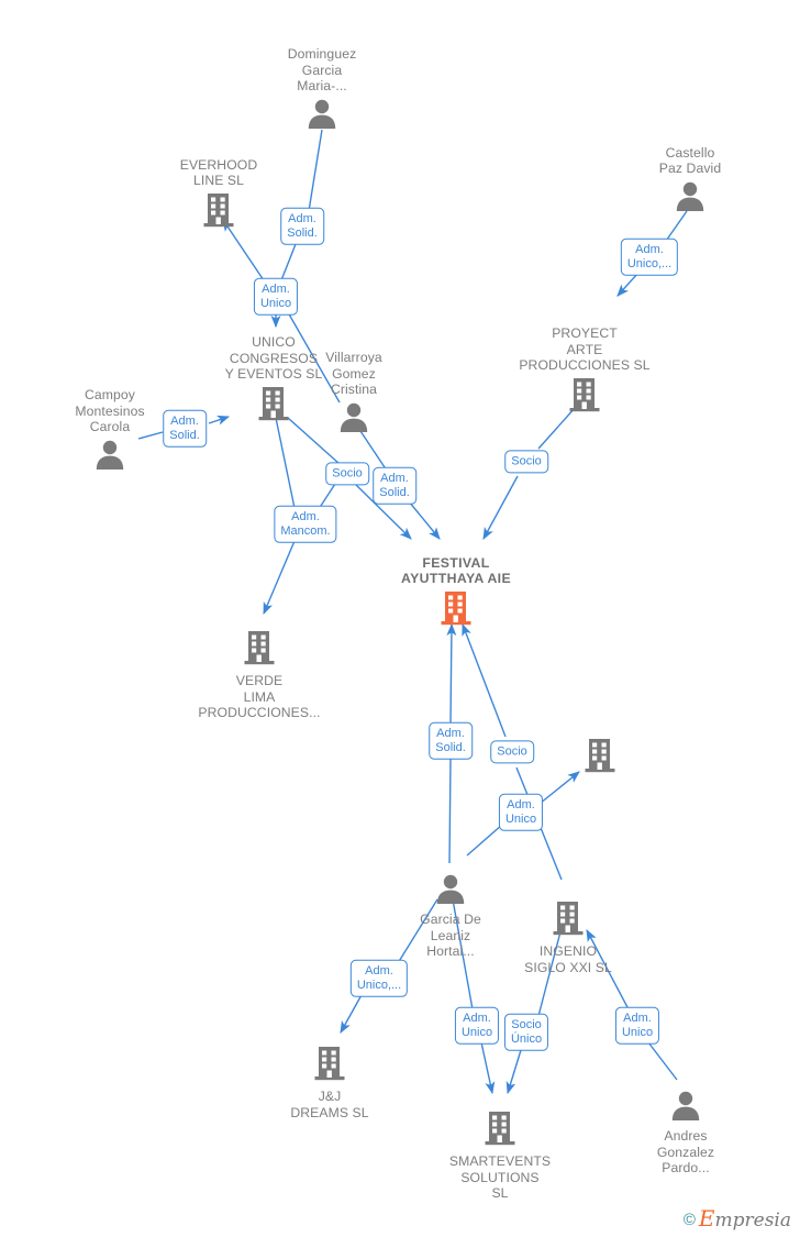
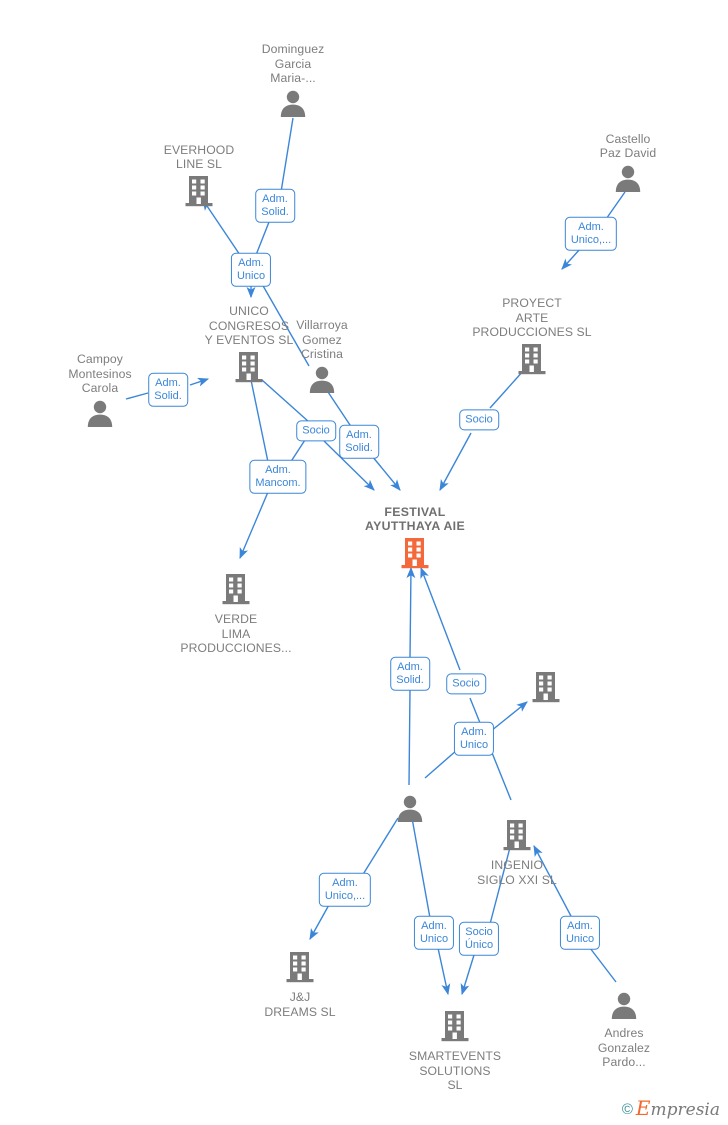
  Dominguez
  Garcia
  Maria-...
  EVERHOOD
  LINE SL
  Castello
  Paz David
  UNICO
  CONGRESOS
  Y EVENTOS SL
  Villarroya
  Gomez
  Cristina
  PROYECT
  ARTE
  PRODUCCIONES SL
  Campoy
  Montesinos
  Carola
  FESTIVAL
  AYUTTHAYA AIE
  VERDE
  LIMA
  PRODUCCIONES...
- Garcia De
- Leaniz
- Hortal...
  INGENIO
  SIGLO XXI SL
  J&J
  DREAMS SL
  SMARTEVENTS
  SOLUTIONS
  SL
  Andres
  Gonzalez
  Pardo...
  Adm.
  Solid.
  Adm.
  Unico
  Adm.
  Unico,...
  Adm.
  Solid.
  Socio
  Adm.
  Solid.
  Socio
  Adm.
  Mancom.
  Adm.
  Solid.
  Socio
  Adm.
  Unico
  Adm.
  Unico,...
  Adm.
  Unico
  Socio
  Único
  Adm.
  Unico
  ©
  Empresia
